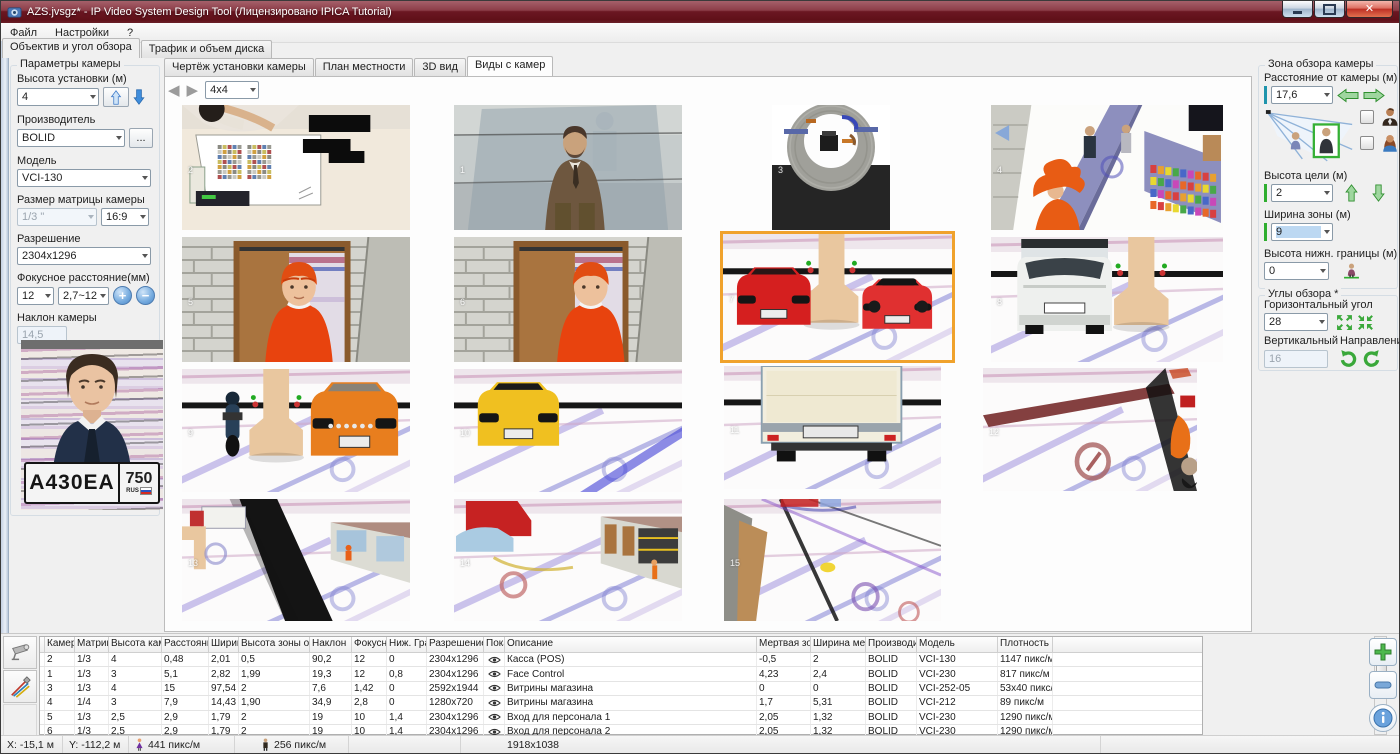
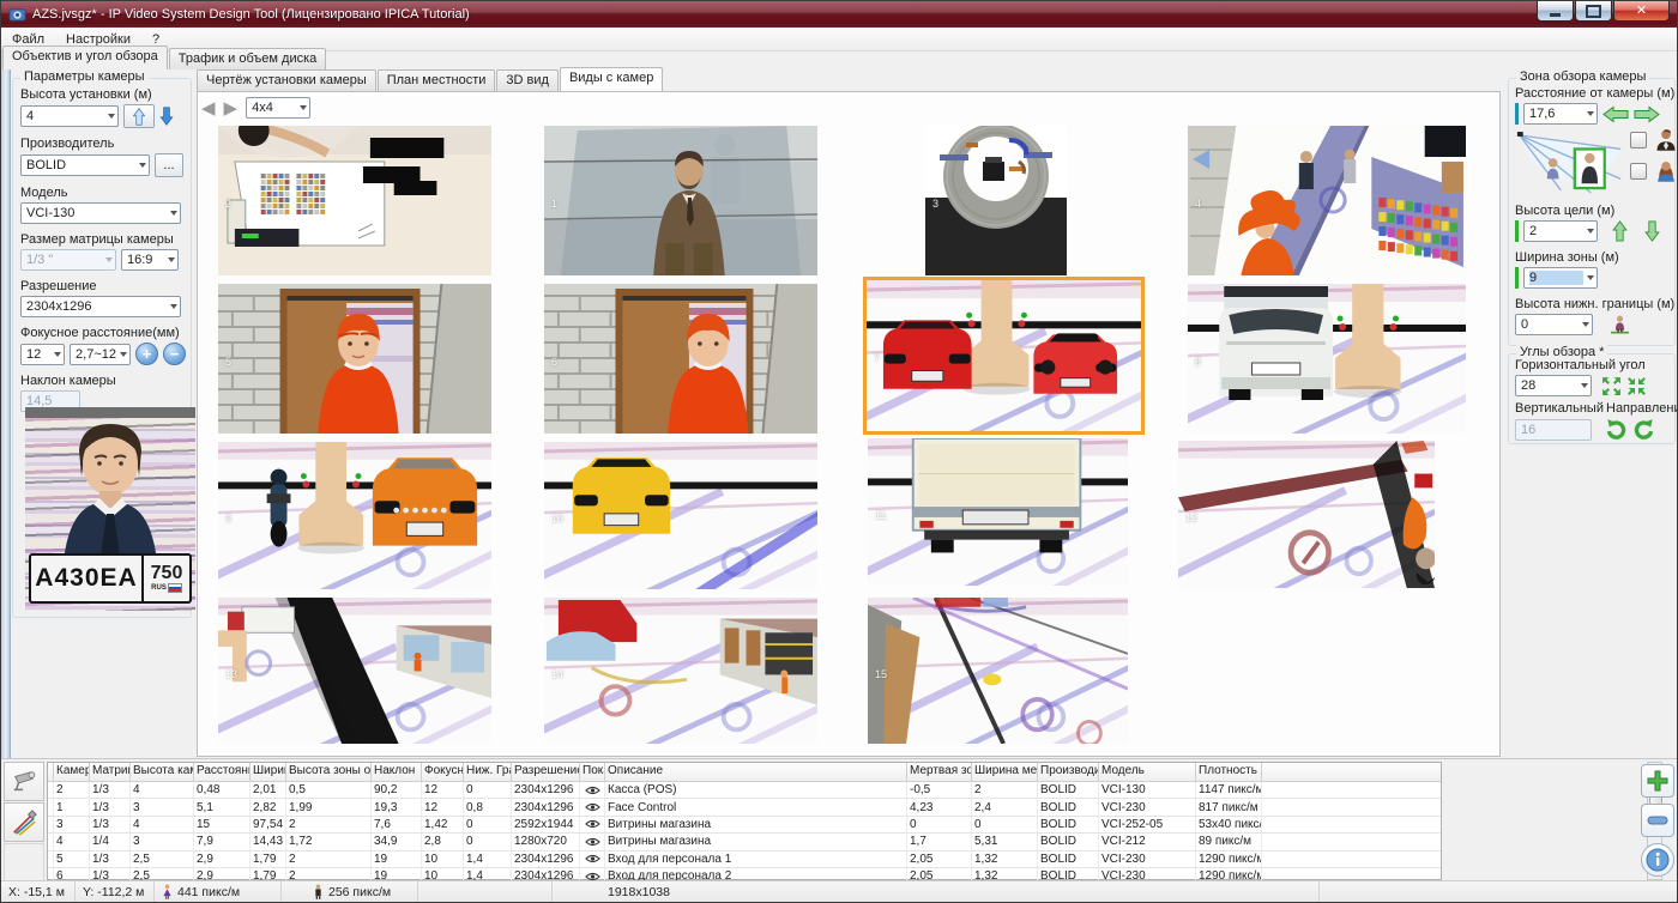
  AZS.jvsgz* - IP Video System Design Tool (Лицензировано IPICA Tutorial)
  ✕
  Файл
  Настройки
  ?
  Объектив и угол обзора
  Трафик и объем диска
  Параметры камеры
  Высота установки (м)
  4
  Производитель
  BOLID
  ...
  Модель
  VCI-130
  Размер матрицы камеры
  1/3 "
  16:9
  Разрешение
  2304x1296
  Фокусное расстояние(мм)
  12
  2,7~12
  +
  −
  Наклон камеры
  14,5
  А430ЕА
  750
  Чертёж установки камеры
  План местности
  3D вид
  Виды с камер
  ◀
  ▶
  4x4
  2
  1
  3
  4
  5
  6
  7
  8
  9
  10
  11
  12
  13
  14
  15
  Зона обзора камеры
  Расстояние от камеры (м)
  17,6
  Высота цели (м)
  2
  Ширина зоны (м)
  9
  Высота нижн. границы (м)
  0
  Углы обзора *
  Горизонтальный угол
  28
  Вертикальный
  Направлен
  16
  Камер
  Матри
  Высота кам
  Расстоян
  Наклон
  Разрешение
  Описание
  Мертвая зо
  Модель
  2
  1/3
  4
  0,48
  2,01
  0,5
  90,2
  12
  0
  2304x1296
  Касса (POS)
  -0,5
  2
  BOLID
  VCI-130
  1147 пикс/м
  1
  1/3
  3
  5,1
  2,82
  1,99
  19,3
  12
  0,8
  2304x1296
  Face Control
  4,23
  2,4
  BOLID
  VCI-230
  817 пикс/м
  3
  1/3
  4
  15
  97,54
  2
  7,6
  1,42
  0
  2592x1944
  Витрины магазина
  0
  0
  BOLID
  VCI-252-05
  53x40 пикс/
  4
  1/4
  3
  7,9
  14,43
- 1,90
+ 1,72
  34,9
  2,8
  0
  1280x720
  Витрины магазина
  1,7
  5,31
  BOLID
  VCI-212
  89 пикс/м
  5
  1/3
  2,5
  2,9
  1,79
  2
  19
  10
  1,4
  2304x1296
  Вход для персонала 1
  2,05
  1,32
  BOLID
  VCI-230
  1290 пикс/м
  6
  1/3
  2,5
  2,9
  1,79
  2
  19
  10
  1,4
  2304x1296
  Вход для персонала 2
  2,05
  1,32
  BOLID
  VCI-230
  1290 пикс/м
  X: -15,1 м
  Y: -112,2 м
  441 пикс/м
  256 пикс/м
  1918x1038
